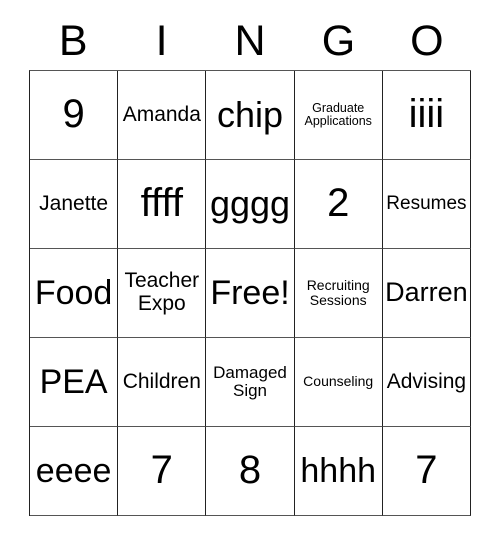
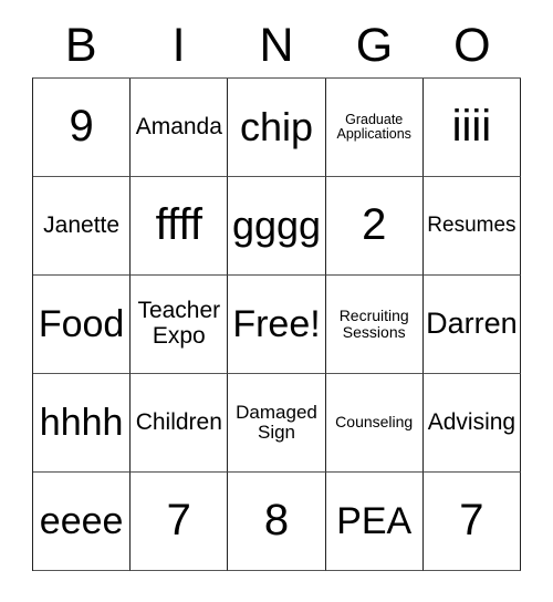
  B
  I
  N
  G
  O
  9
  Amanda
  chip
  Graduate
  Applications
  iiii
  Janette
  ffff
  gggg
  2
  Resumes
  Food
  Teacher
  Expo
  Free!
  Recruiting
  Sessions
  Darren
- PEA
+ hhhh
  Children
  Damaged
  Sign
  Counseling
  Advising
  eeee
  7
  8
- hhhh
+ PEA
  7
